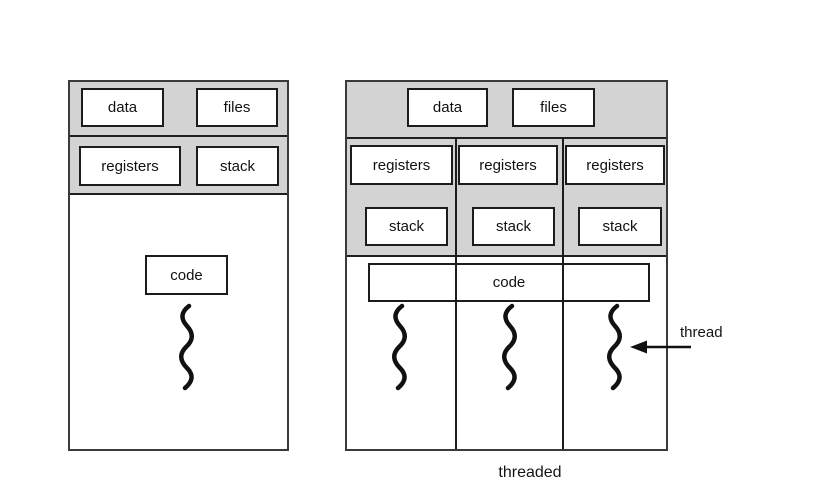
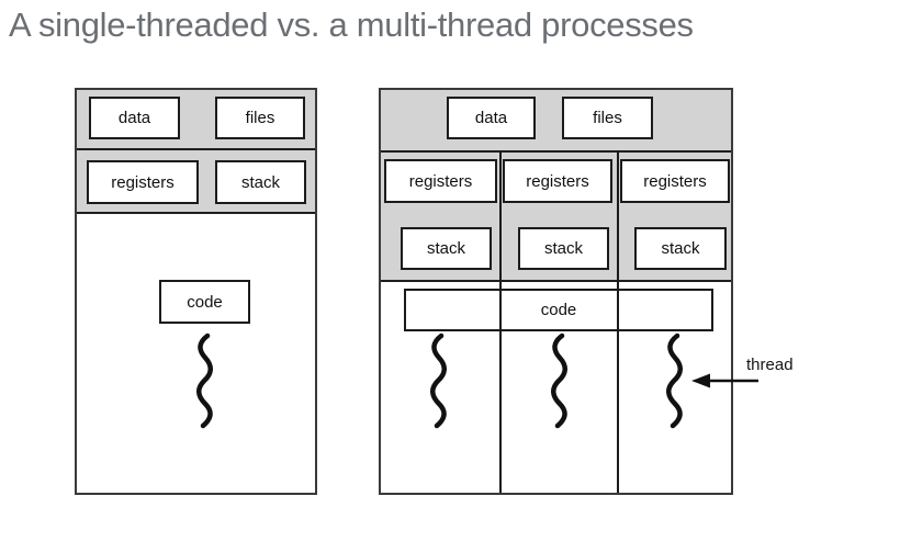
+ A single-threaded vs. a multi-thread processes
  data
  files
  registers
  stack
  code
  data
  files
  registers
  registers
  registers
  stack
  stack
  stack
  code
  thread
- threaded
